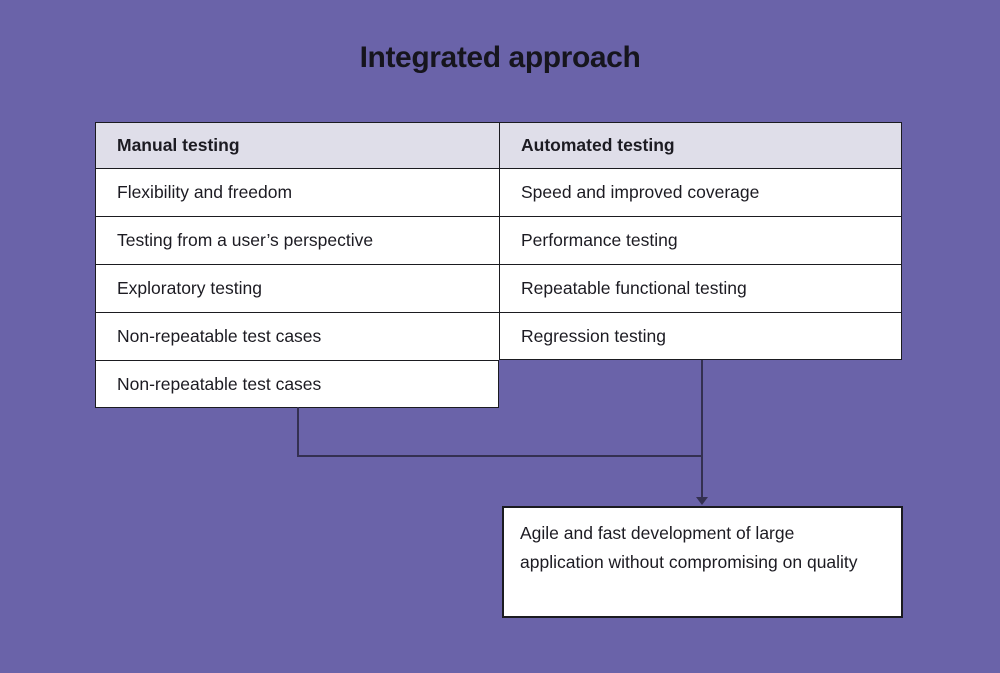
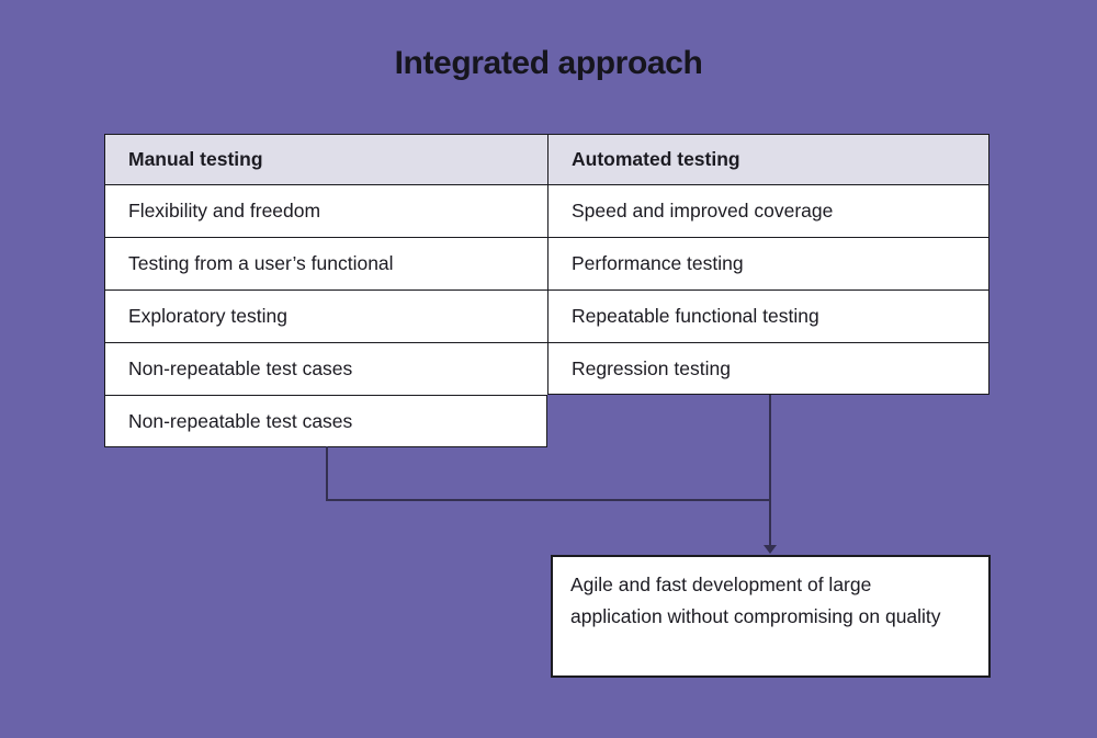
  Integrated approach
  Manual testing
  Automated testing
  Flexibility and freedom
  Speed and improved coverage
- Testing from a user’s perspective
+ Testing from a user’s functional
  Performance testing
  Exploratory testing
  Repeatable functional testing
  Non-repeatable test cases
  Regression testing
  Non-repeatable test cases
  Agile and fast development of large application without compromising on quality
